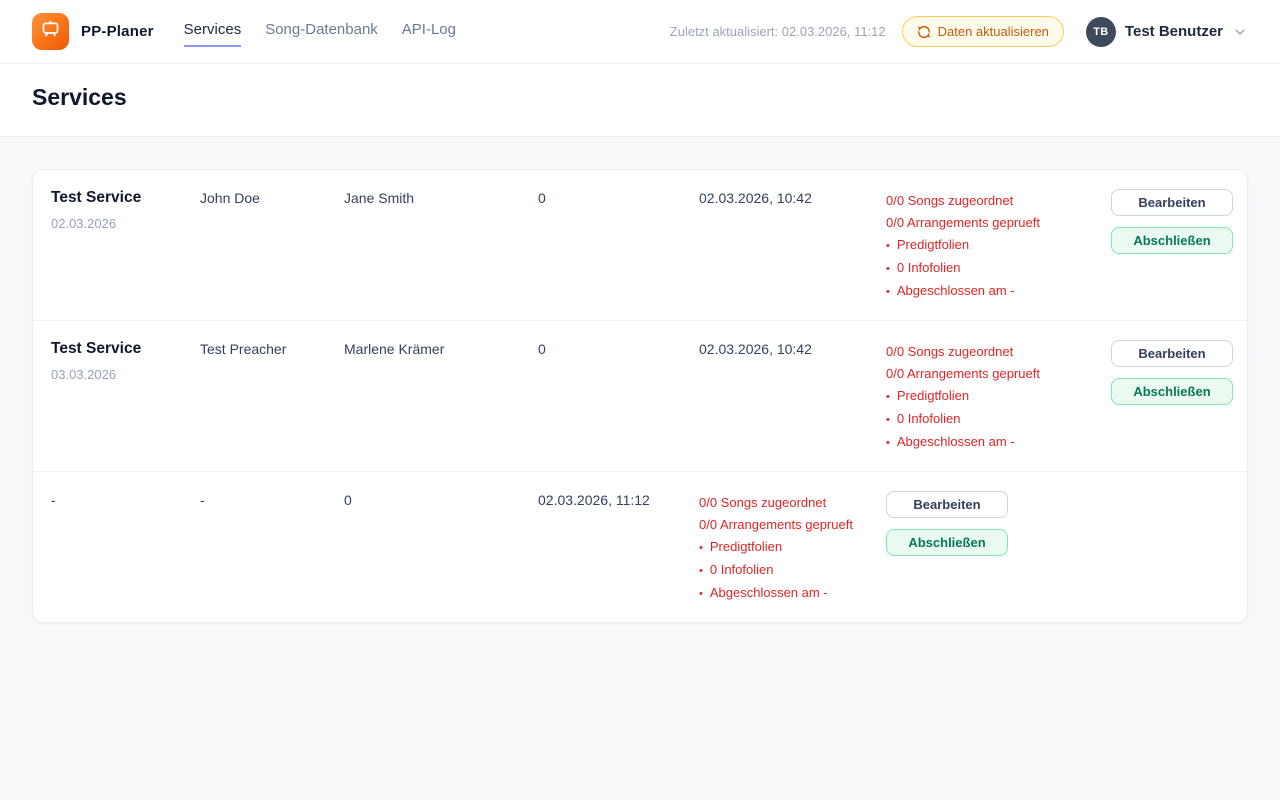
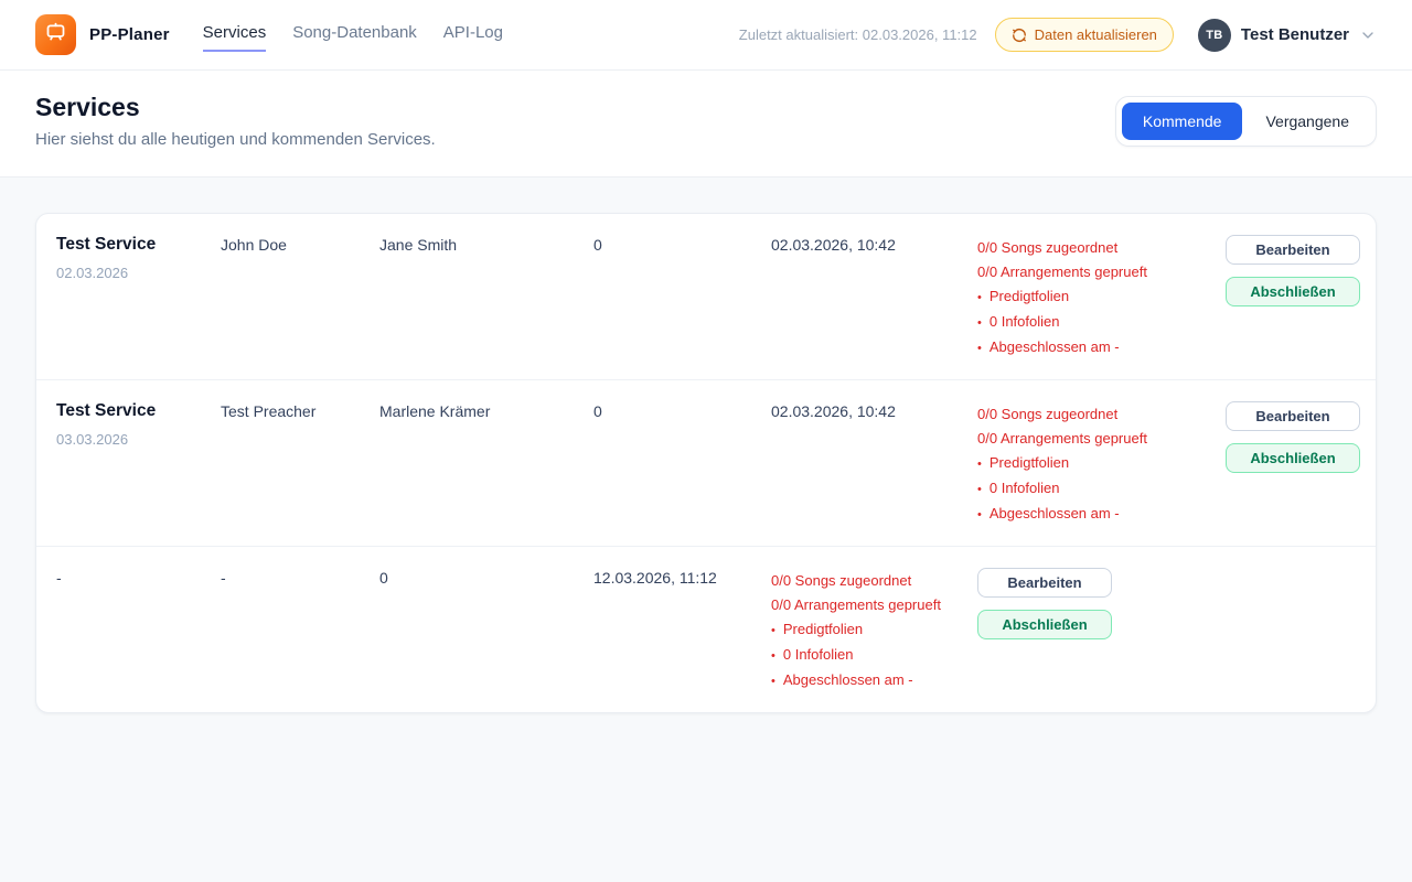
  PP-Planer
  Services
  Song-Datenbank
  API-Log
  Zuletzt aktualisiert: 02.03.2026, 11:12
  Daten aktualisieren
  TB
  Test Benutzer
  Services
+ Hier siehst du alle heutigen und kommenden Services.
+ Kommende
+ Vergangene
  Test Service
  02.03.2026
  John Doe
  Jane Smith
  0
  02.03.2026, 10:42
  0/0 Songs zugeordnet
  0/0 Arrangements geprueft
  Predigtfolien
  0 Infofolien
  Abgeschlossen am -
  Bearbeiten
  Abschließen
  Test Service
  03.03.2026
  Test Preacher
  Marlene Krämer
  0
  02.03.2026, 10:42
  0/0 Songs zugeordnet
  0/0 Arrangements geprueft
  Predigtfolien
  0 Infofolien
  Abgeschlossen am -
  Bearbeiten
  Abschließen
  -
  -
  0
- 02.03.2026, 11:12
+ 12.03.2026, 11:12
  0/0 Songs zugeordnet
  0/0 Arrangements geprueft
  Predigtfolien
  0 Infofolien
  Abgeschlossen am -
  Bearbeiten
  Abschließen
